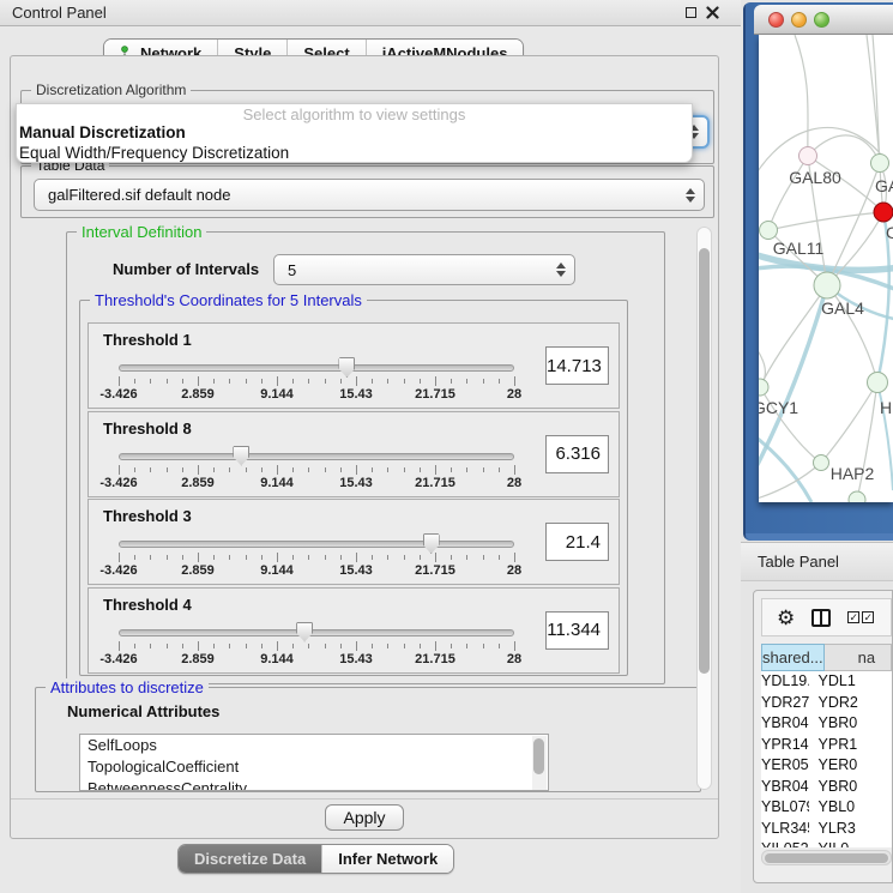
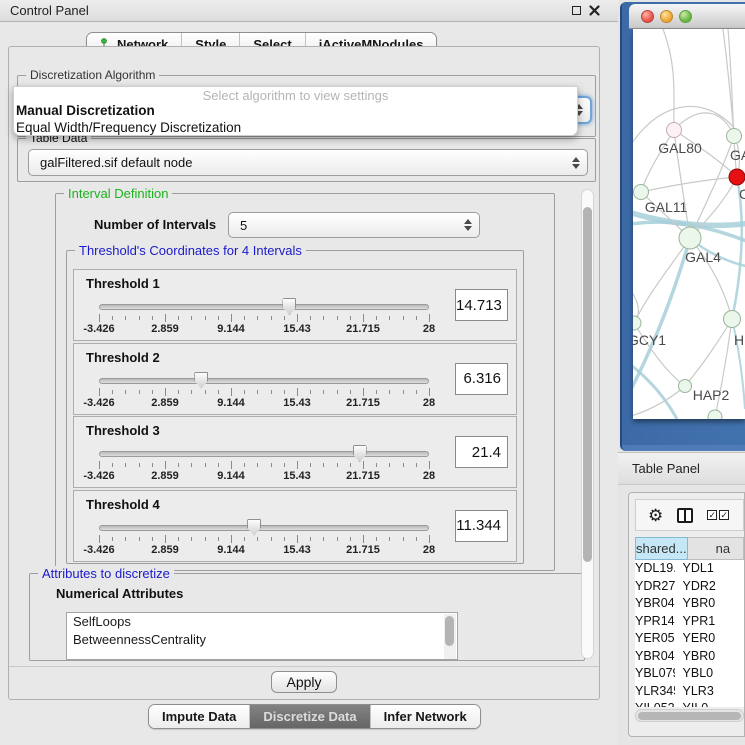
  Control Panel
  Network
  Style
  Select
  jActiveMNodules
  Discretization Algorithm
  Table Data
  galFiltered.sif default node
  Interval Definition
  Number of Intervals
  5
- Threshold's Coordinates for 5 Intervals
+ Threshold's Coordinates for 4 Intervals
  Threshold 1
  -3.426
  2.859
  9.144
  15.43
  21.715
  28
  14.713
- Threshold 8
+ Threshold 2
  -3.426
  2.859
  9.144
  15.43
  21.715
  28
  6.316
  Threshold 3
  -3.426
  2.859
  9.144
  15.43
  21.715
  28
  21.4
  Threshold 4
  -3.426
  2.859
  9.144
  15.43
  21.715
  28
  11.344
  Attributes to discretize
  Numerical Attributes
  SelfLoops
- TopologicalCoefficient
  BetweennessCentrality
  Apply
+ Impute Data
  Discretize Data
  Infer Network
  Select algorithm to view settings
  Manual Discretization
  Equal Width/Frequency Discretization
  GAL80
  C
  GAL11
  GAL4
  GCY1
  H
  HAP2
  Table Panel
  ⚙
  ✓
  ✓
  shared...
  na
  YDL1
  YDR2
  YBR04
  YBR0
  YPR14
  YPR1
  YER05
  YER0
  YBR04
  YBR0
  YBL07
  YBL0
  YLR34
  YLR3
